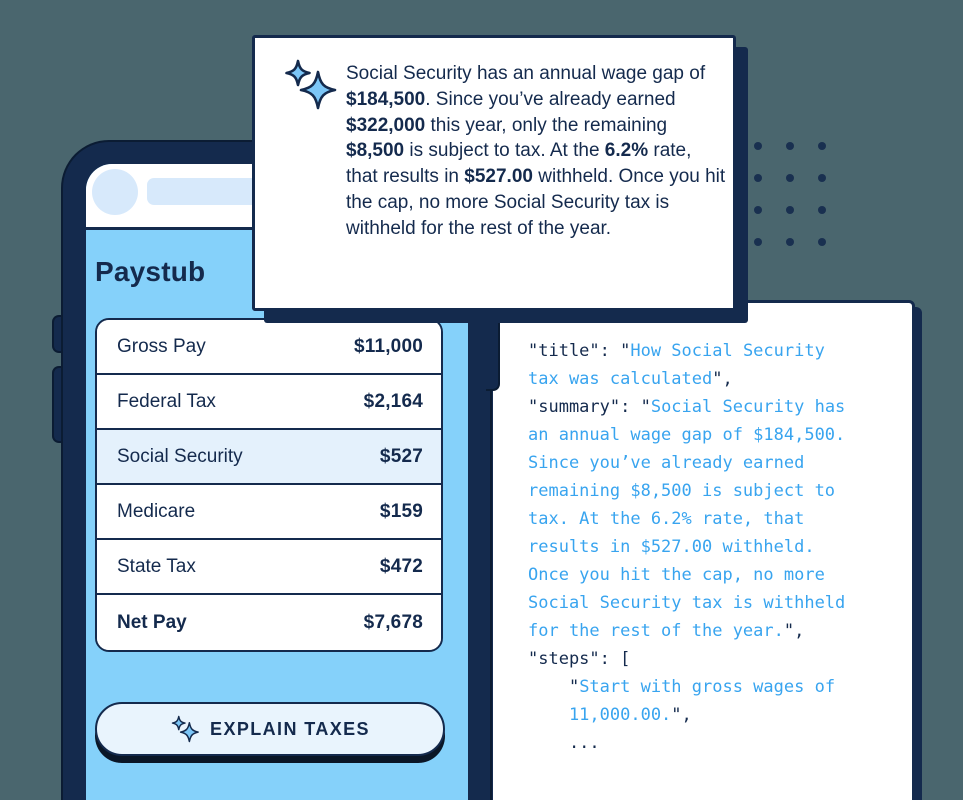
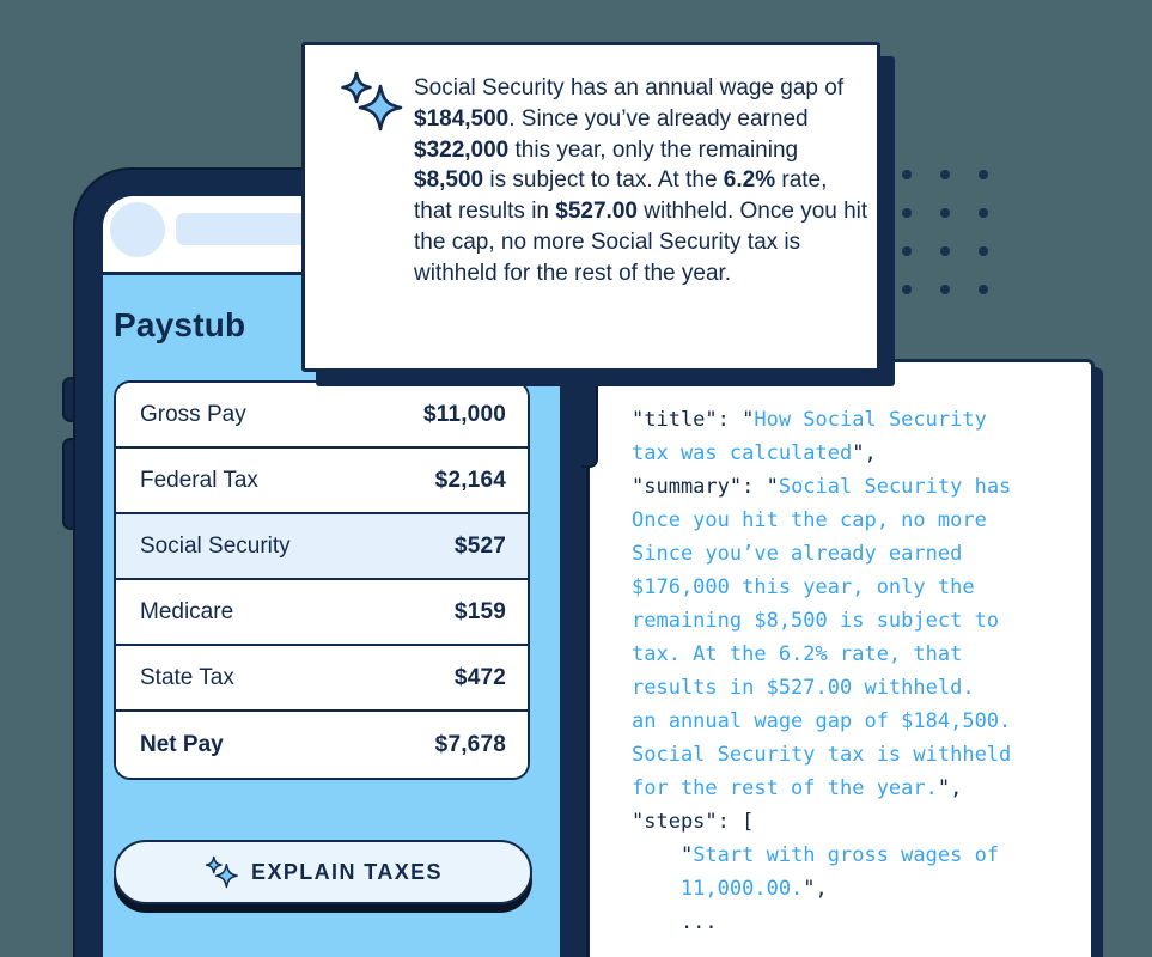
  "title": "How Social Security
  tax was calculated",
  "summary": "Social Security has
- an annual wage gap of $184,500.
+ Once you hit the cap, no more
  Since you’ve already earned
+ $176,000 this year, only the
  remaining $8,500 is subject to
  tax. At the 6.2% rate, that
  results in $527.00 withheld.
- Once you hit the cap, no more
+ an annual wage gap of $184,500.
  Social Security tax is withheld
  for the rest of the year.",
  "steps": [
  "Start with gross wages of
  11,000.00.",
  ...
  Paystub
  Gross Pay
  $11,000
  Federal Tax
  $2,164
  Social Security
  $527
  Medicare
  $159
  State Tax
  $472
  Net Pay
  $7,678
  EXPLAIN TAXES
  Social Security has an annual wage gap of $184,500. Since you’ve already earned $322,000 this year, only the remaining $8,500 is subject to tax. At the 6.2% rate, that results in $527.00 withheld. Once you hit the cap, no more Social Security tax is withheld for the rest of the year.
